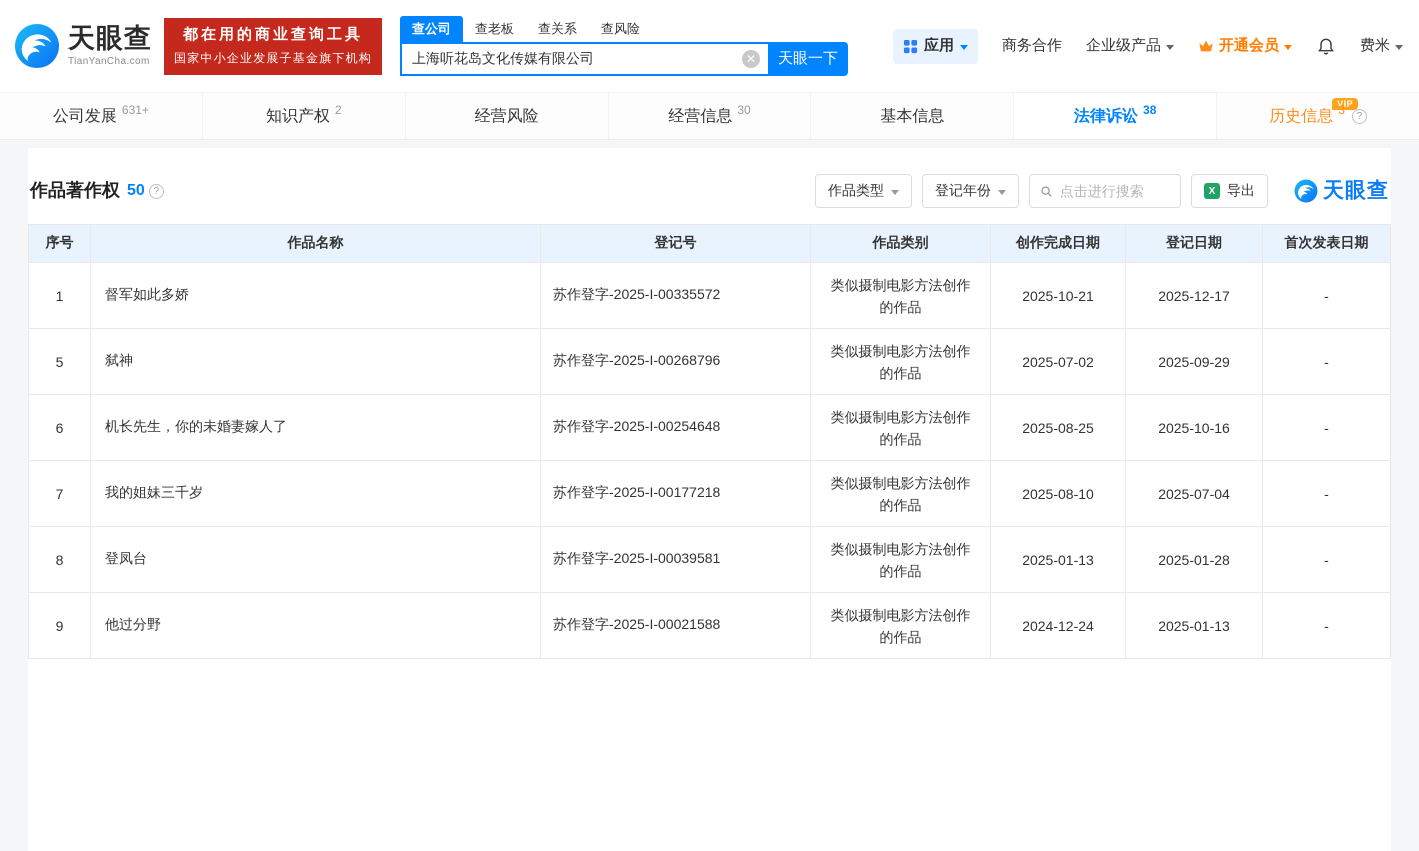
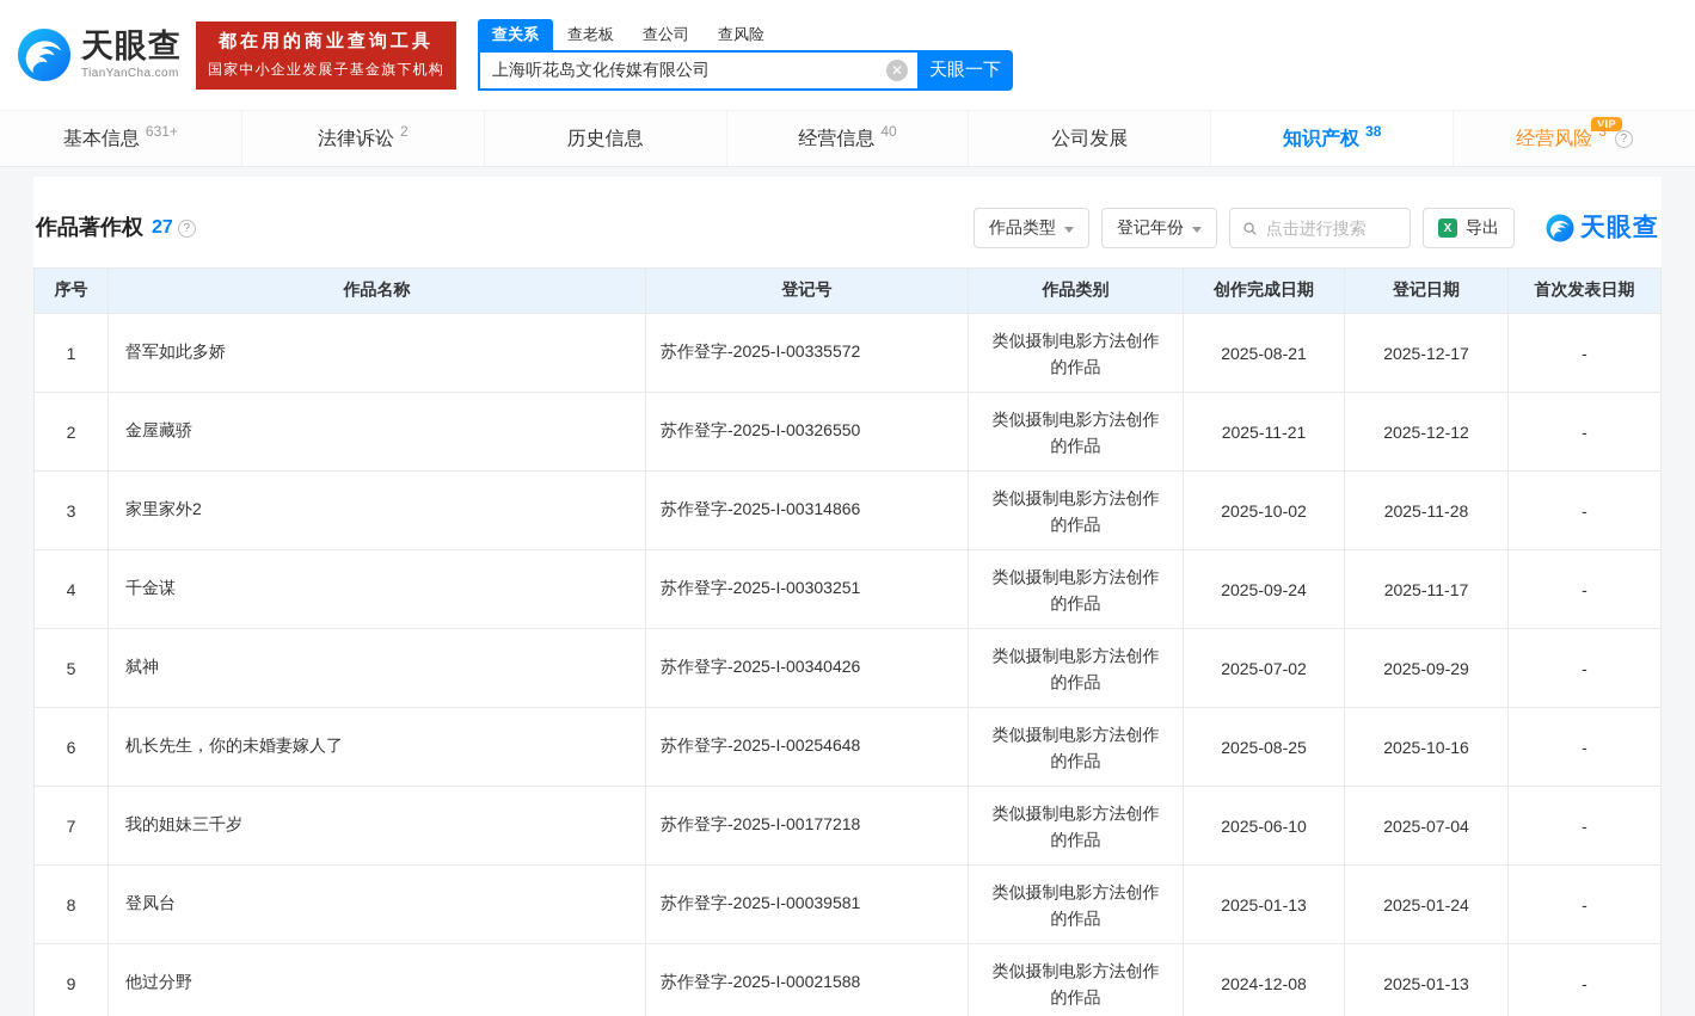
  天眼查
  TianYanCha.com
  都在用的商业查询工具
  国家中小企业发展子基金旗下机构
- 查公司
+ 查关系
  查老板
- 查关系
+ 查公司
  查风险
  上海听花岛文化传媒有限公司
  ✕
  天眼一下
- 应用
- 商务合作
- 企业级产品
- 开通会员
- 费米
- 公司发展
+ 基本信息
  631+
- 知识产权
+ 法律诉讼
  2
- 经营风险
+ 历史信息
  经营信息
- 30
+ 40
- 基本信息
+ 公司发展
- 法律诉讼
+ 知识产权
  38
  VIP
- 历史信息
+ 经营风险
  3
  ?
  作品著作权
- 50
+ 27
  ?
  作品类型
  登记年份
  点击进行搜索
  X
  导出
  天眼查
  序号	作品名称	登记号	作品类别	创作完成日期	登记日期	首次发表日期
- 1	督军如此多娇	苏作登字-2025-I-00335572	类似摄制电影方法创作的作品	2025-10-21	2025-12-17	-
+ 1	督军如此多娇	苏作登字-2025-I-00335572	类似摄制电影方法创作的作品	2025-08-21	2025-12-17	-
+ 2	金屋藏骄	苏作登字-2025-I-00326550	类似摄制电影方法创作的作品	2025-11-21	2025-12-12	-
+ 3	家里家外2	苏作登字-2025-I-00314866	类似摄制电影方法创作的作品	2025-10-02	2025-11-28	-
+ 4	千金谋	苏作登字-2025-I-00303251	类似摄制电影方法创作的作品	2025-09-24	2025-11-17	-
- 5	弑神	苏作登字-2025-I-00268796	类似摄制电影方法创作的作品	2025-07-02	2025-09-29	-
+ 5	弑神	苏作登字-2025-I-00340426	类似摄制电影方法创作的作品	2025-07-02	2025-09-29	-
  6	机长先生，你的未婚妻嫁人了	苏作登字-2025-I-00254648	类似摄制电影方法创作的作品	2025-08-25	2025-10-16	-
- 7	我的姐妹三千岁	苏作登字-2025-I-00177218	类似摄制电影方法创作的作品	2025-08-10	2025-07-04	-
+ 7	我的姐妹三千岁	苏作登字-2025-I-00177218	类似摄制电影方法创作的作品	2025-06-10	2025-07-04	-
- 8	登凤台	苏作登字-2025-I-00039581	类似摄制电影方法创作的作品	2025-01-13	2025-01-28	-
+ 8	登凤台	苏作登字-2025-I-00039581	类似摄制电影方法创作的作品	2025-01-13	2025-01-24	-
- 9	他过分野	苏作登字-2025-I-00021588	类似摄制电影方法创作的作品	2024-12-24	2025-01-13	-
+ 9	他过分野	苏作登字-2025-I-00021588	类似摄制电影方法创作的作品	2024-12-08	2025-01-13	-
